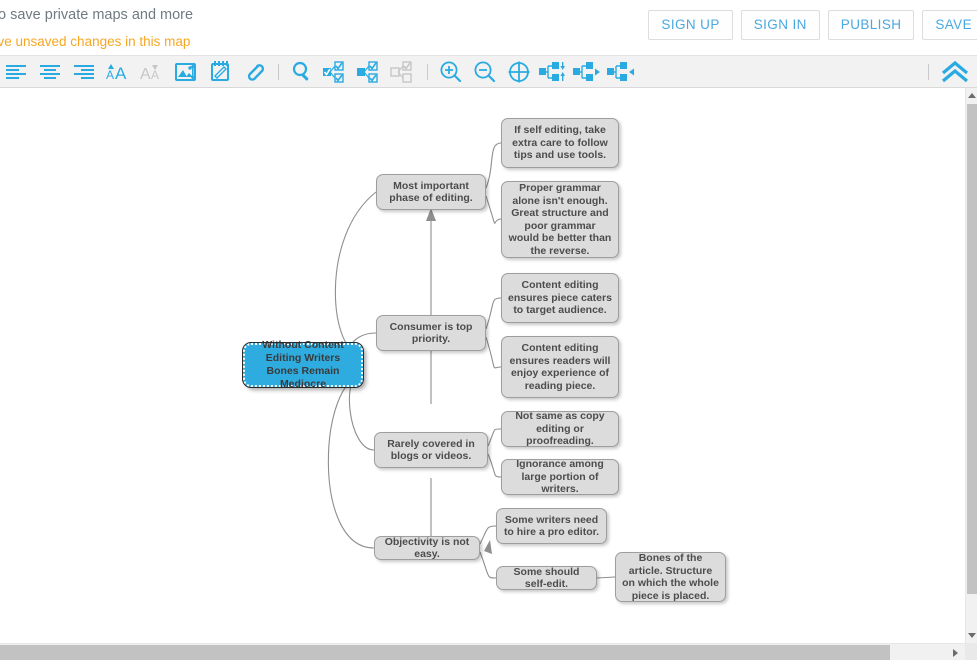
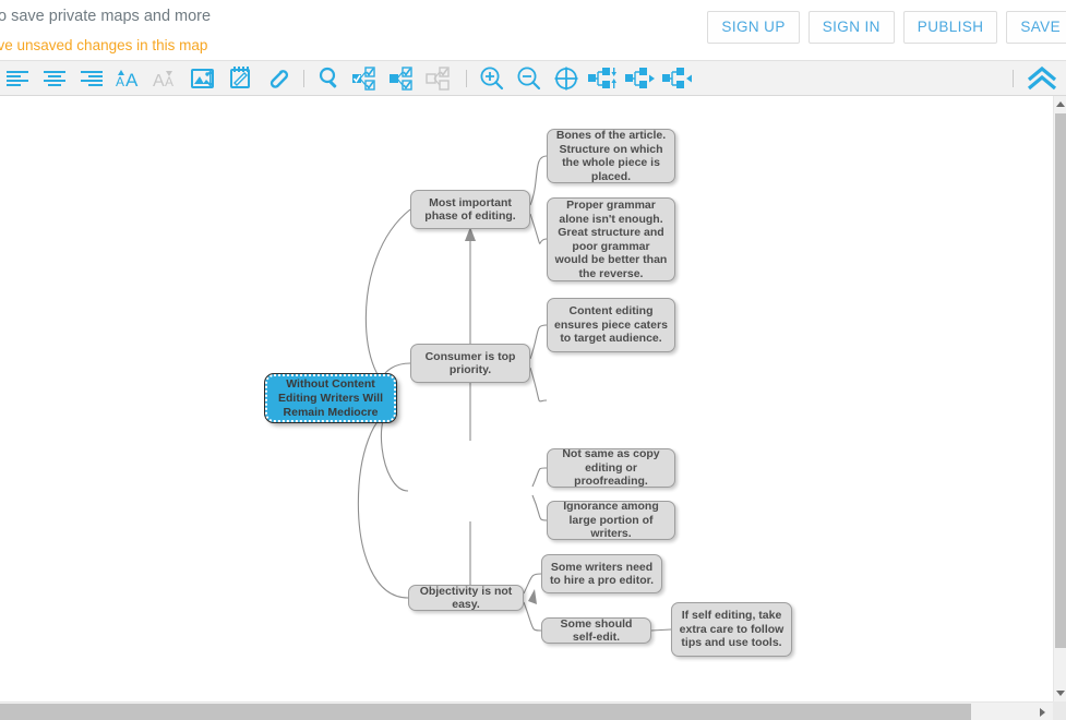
  o save private maps and more
  ve unsaved changes in this map
  SIGN UP
  SIGN IN
  PUBLISH
  SAVE
  A
  A
  A
  A
- Without Content Editing Writers Bones Remain Mediocre
+ Without Content Editing Writers Will Remain Mediocre
  Most important phase of editing.
- If self editing, take extra care to follow tips and use tools.
+ Bones of the article. Structure on which the whole piece is placed.
  Proper grammar alone isn't enough. Great structure and poor grammar would be better than the reverse.
  Consumer is top priority.
  Content editing ensures piece caters to target audience.
- Content editing ensures readers will enjoy experience of reading piece.
- Rarely covered in blogs or videos.
  Not same as copy editing or proofreading.
  Ignorance among large portion of writers.
  Objectivity is not easy.
  Some writers need to hire a pro editor.
  Some should self-edit.
- Bones of the article. Structure on which the whole piece is placed.
+ If self editing, take extra care to follow tips and use tools.
